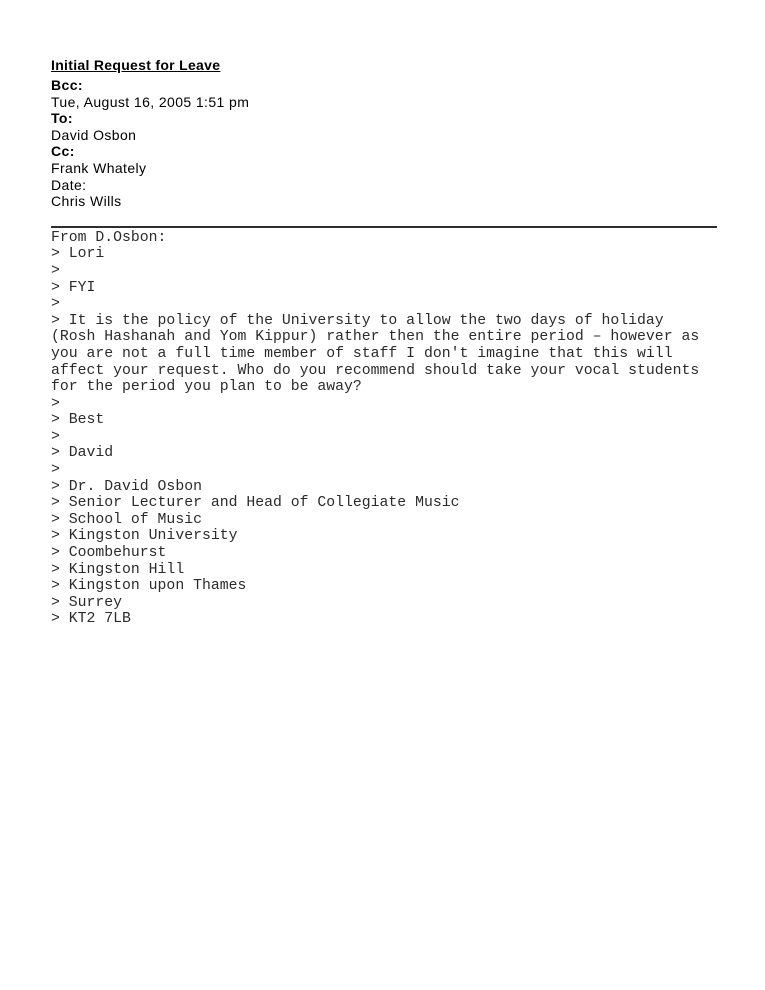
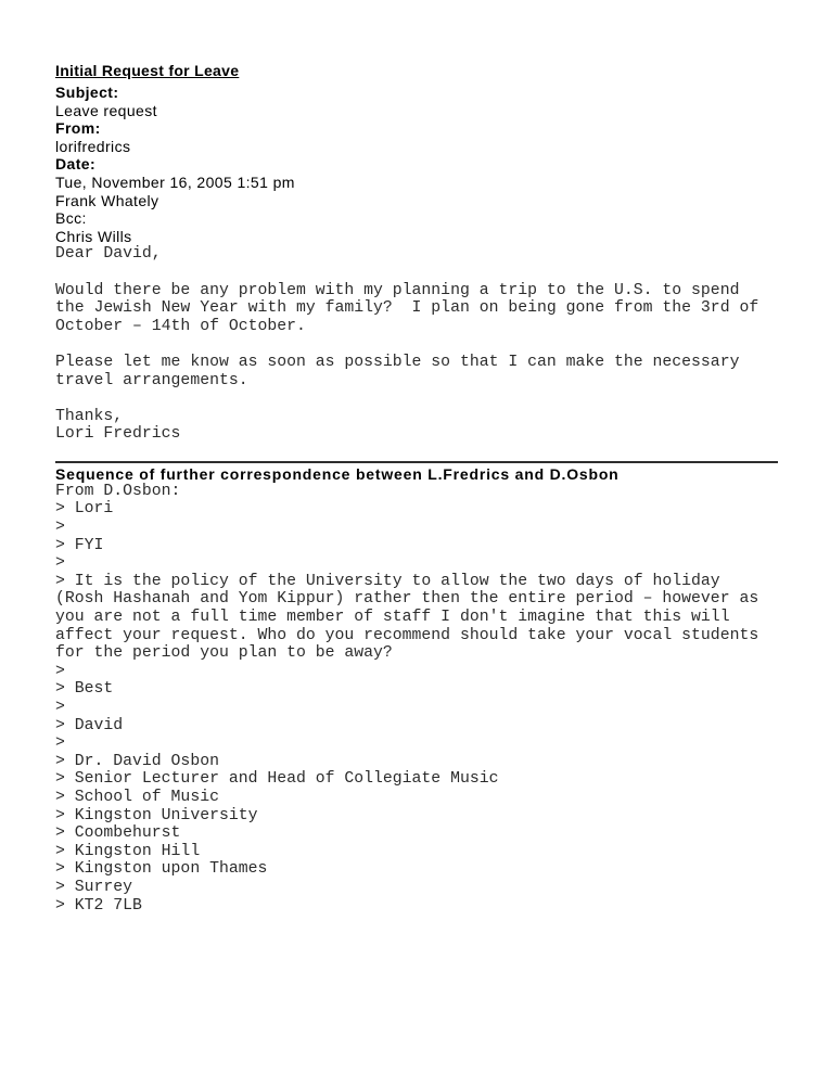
  Initial Request for Leave
+ Subject:
+ Leave request
+ From:
+ lorifredrics
- Bcc:
+ Date:
- Tue, August 16, 2005 1:51 pm
+ Tue, November 16, 2005 1:51 pm
- To:
- David Osbon
- Cc:
  Frank Whately
- Date:
+ Bcc:
  Chris Wills
+ Dear David,
+ Would there be any problem with my planning a trip to the U.S. to spend
+ the Jewish New Year with my family? I plan on being gone from the 3rd of
+ October – 14th of October.
+ Please let me know as soon as possible so that I can make the necessary
+ travel arrangements.
+ Thanks,
+ Lori Fredrics
+ Sequence of further correspondence between L.Fredrics and D.Osbon
  From D.Osbon:
  > Lori
  >
  > FYI
  >
  > It is the policy of the University to allow the two days of holiday
  (Rosh Hashanah and Yom Kippur) rather then the entire period – however as
  you are not a full time member of staff I don't imagine that this will
  affect your request. Who do you recommend should take your vocal students
  for the period you plan to be away?
  >
  > Best
  >
  > David
  >
  > Dr. David Osbon
  > Senior Lecturer and Head of Collegiate Music
  > School of Music
  > Kingston University
  > Coombehurst
  > Kingston Hill
  > Kingston upon Thames
  > Surrey
  > KT2 7LB
